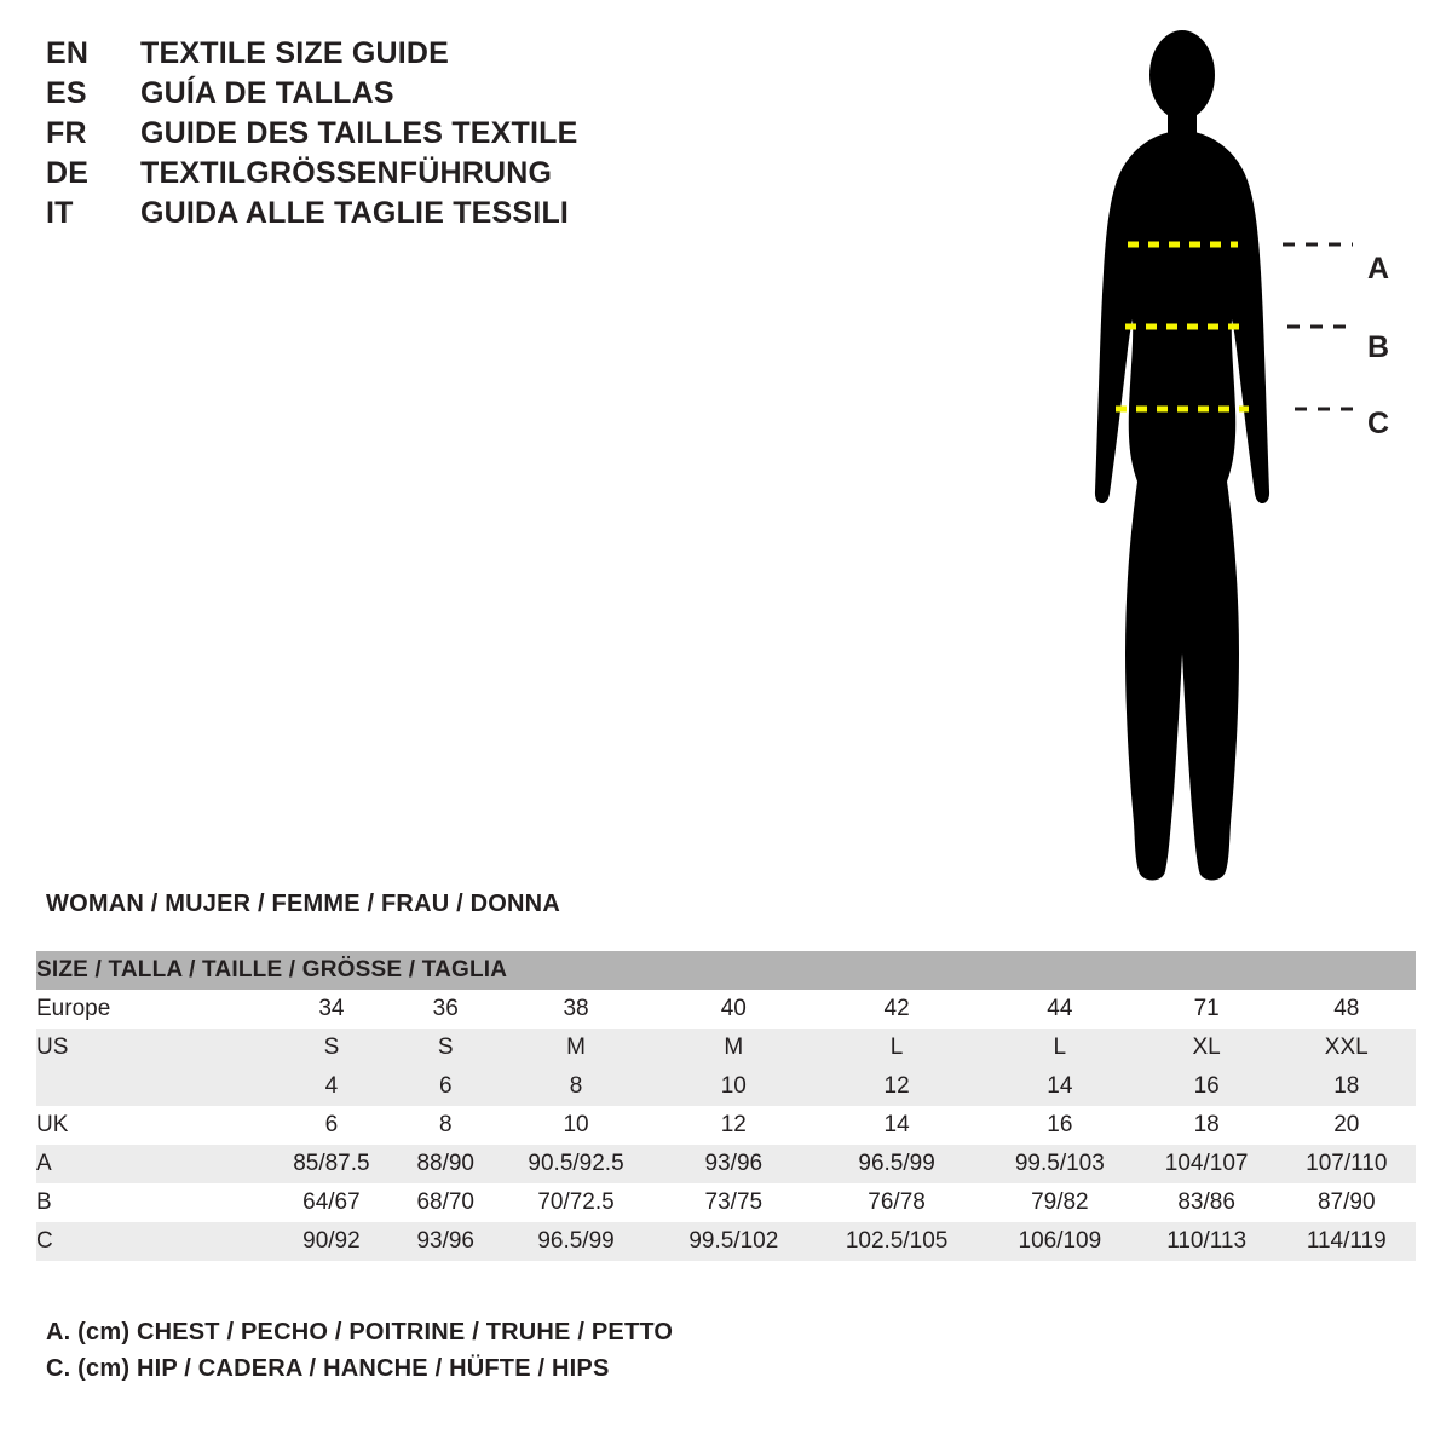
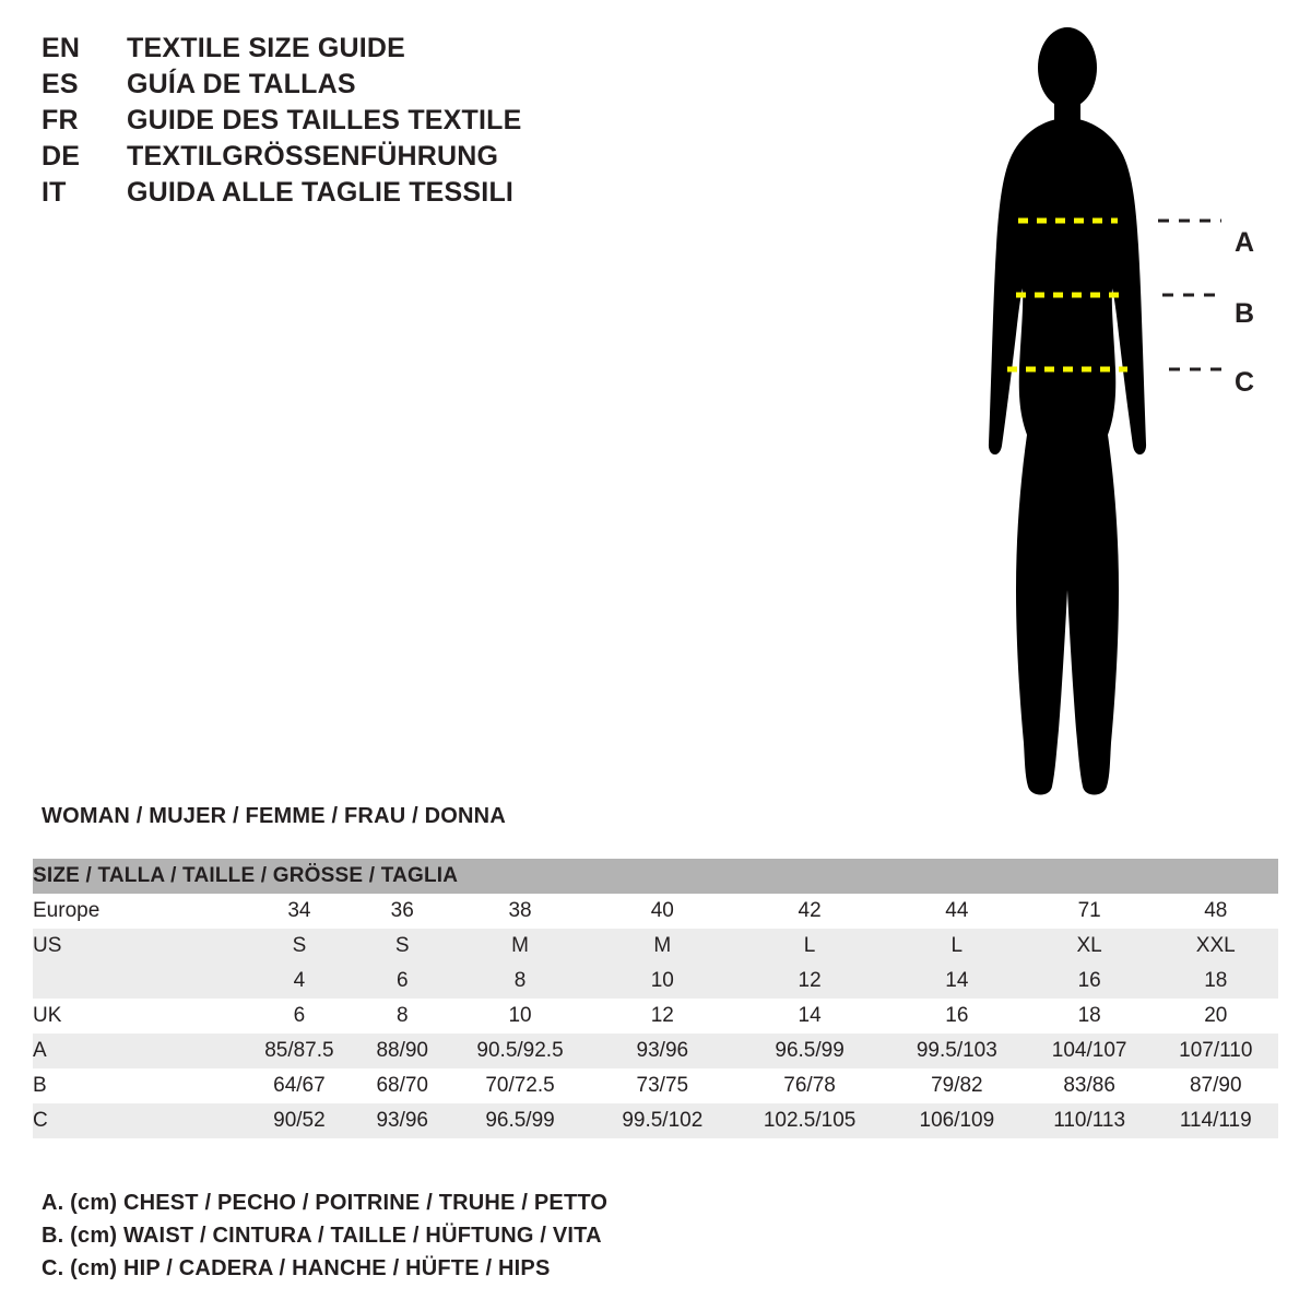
  EN
  TEXTILE SIZE GUIDE
  ES
  GUÍA DE TALLAS
  FR
  GUIDE DES TAILLES TEXTILE
  DE
  TEXTILGRÖSSENFÜHRUNG
  IT
  GUIDA ALLE TAGLIE TESSILI
  A
  B
  C
  WOMAN / MUJER / FEMME / FRAU / DONNA
  SIZE / TALLA / TAILLE / GRÖSSE / TAGLIA
  Europe	34	36	38	40	42	44	71	48
  US	S	S	M	M	L	L	XL	XXL
  	4	6	8	10	12	14	16	18
  UK	6	8	10	12	14	16	18	20
  A	85/87.5	88/90	90.5/92.5	93/96	96.5/99	99.5/103	104/107	107/110
  B	64/67	68/70	70/72.5	73/75	76/78	79/82	83/86	87/90
- C	90/92	93/96	96.5/99	99.5/102	102.5/105	106/109	110/113	114/119
+ C	90/52	93/96	96.5/99	99.5/102	102.5/105	106/109	110/113	114/119
  A. (cm) CHEST / PECHO / POITRINE / TRUHE / PETTO
+ B. (cm) WAIST / CINTURA / TAILLE / HÜFTUNG / VITA
  C. (cm) HIP / CADERA / HANCHE / HÜFTE / HIPS
